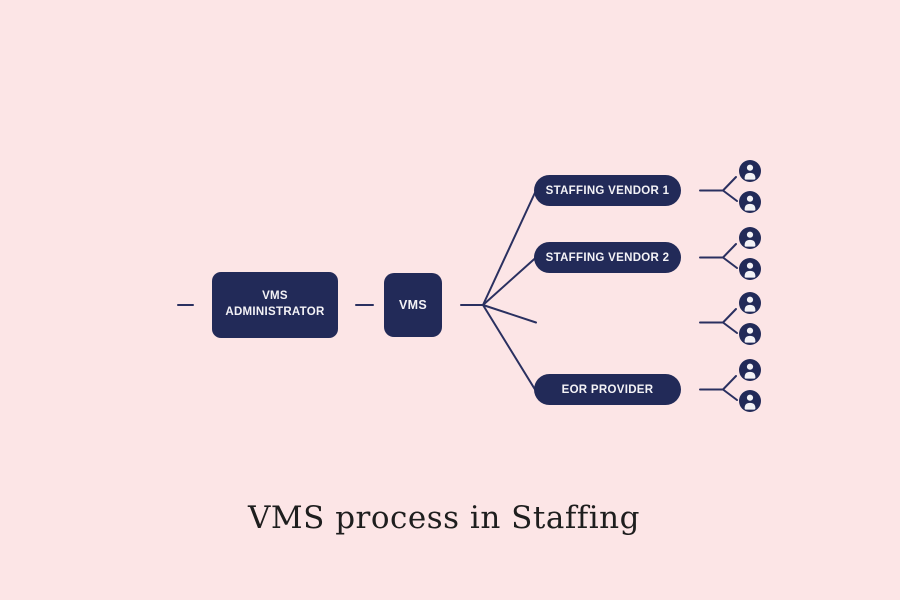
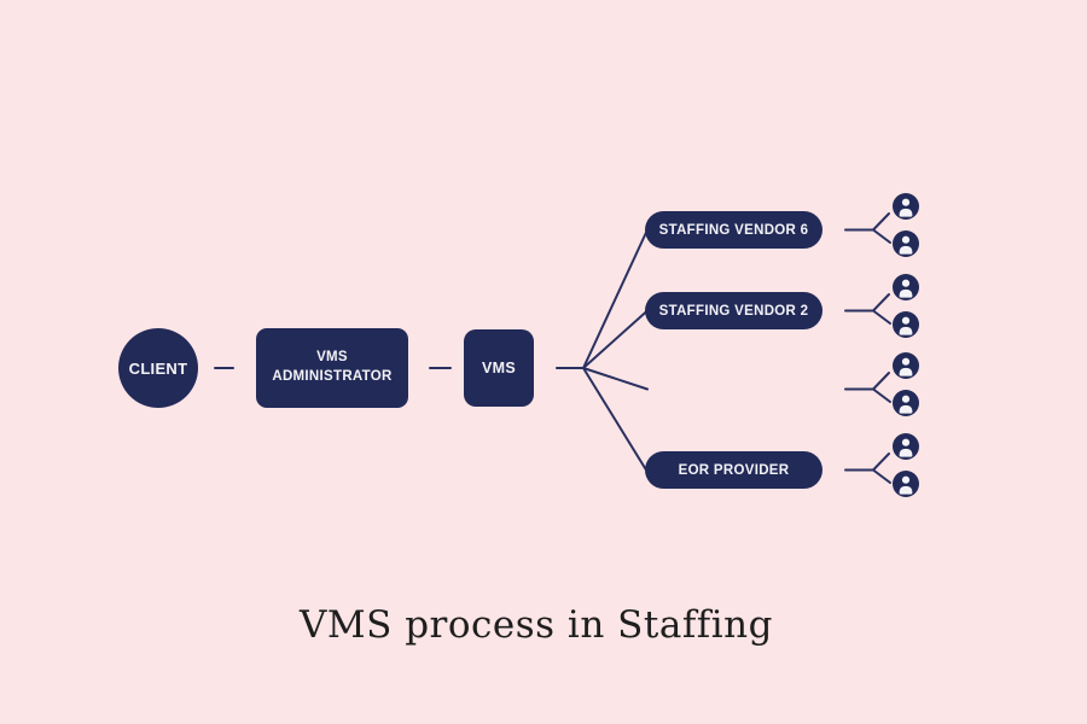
+ CLIENT
  VMS ADMINISTRATOR
  VMS
- STAFFING VENDOR 1
+ STAFFING VENDOR 6
  STAFFING VENDOR 2
  EOR PROVIDER
  VMS process in Staffing
